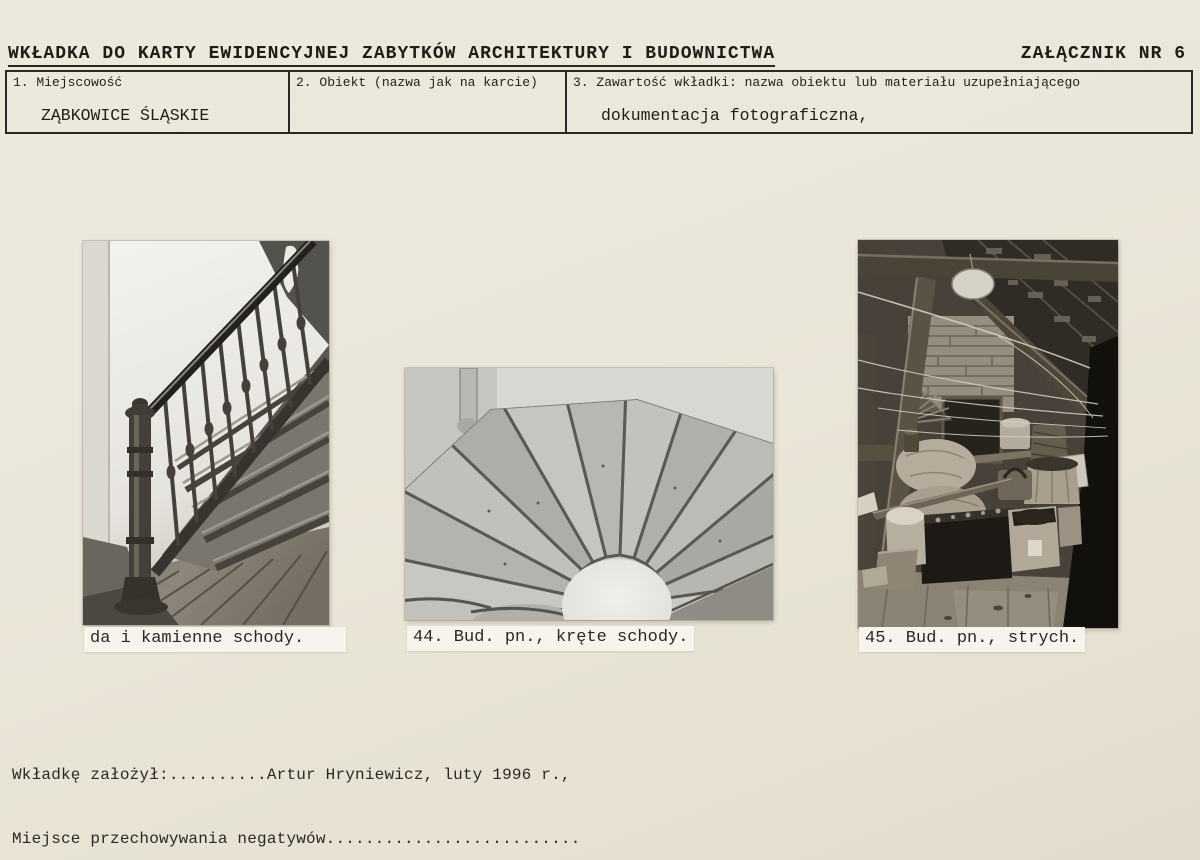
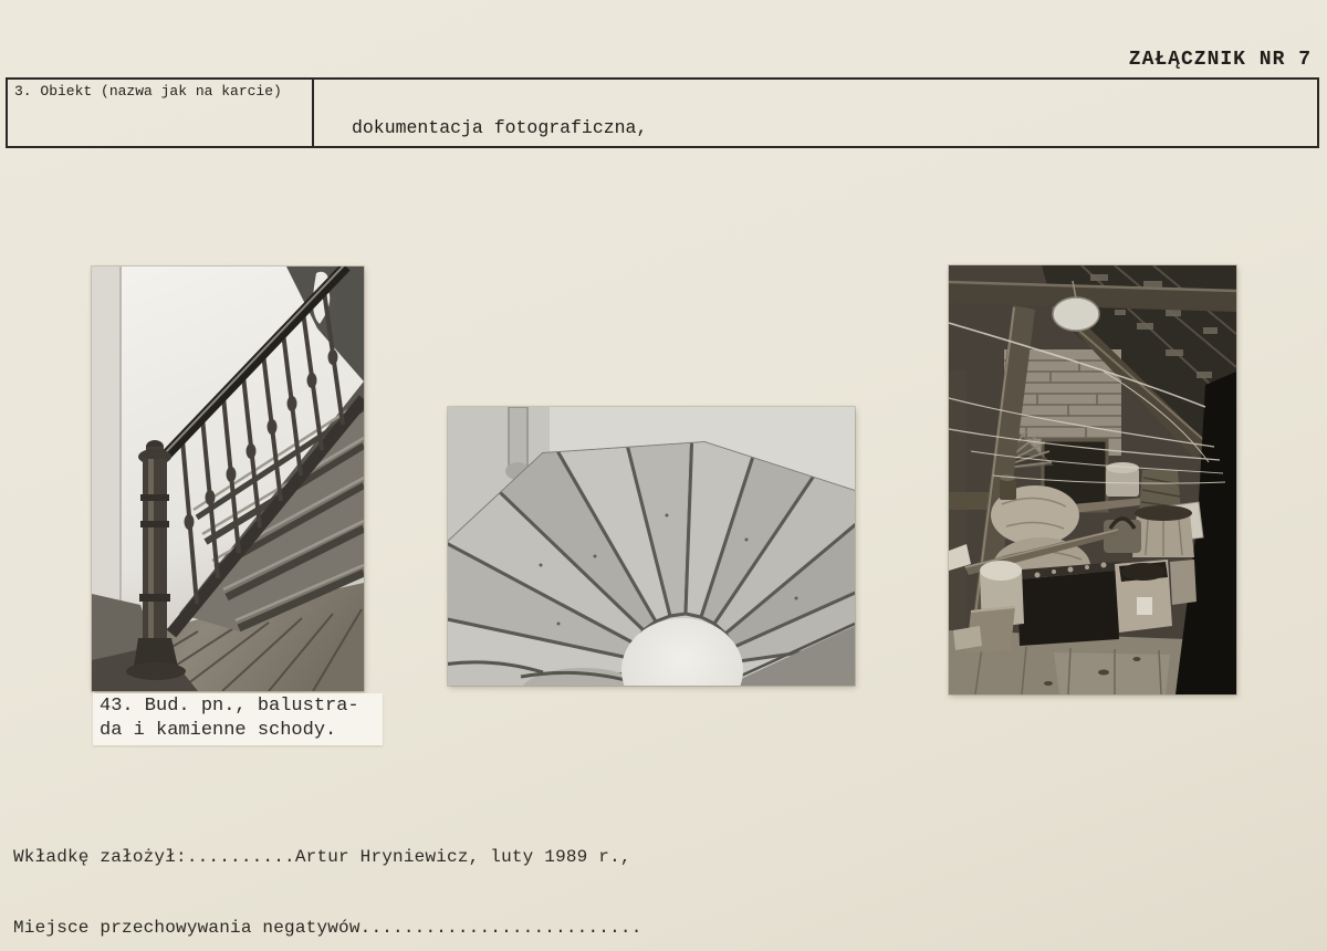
- WKŁADKA DO KARTY EWIDENCYJNEJ ZABYTKÓW ARCHITEKTURY I BUDOWNICTWA
- ZAŁĄCZNIK NR 6
+ ZAŁĄCZNIK NR 7
- 1. Miejscowość
- ZĄBKOWICE ŚLĄSKIE
- 2. Obiekt (nazwa jak na karcie)
+ 3. Obiekt (nazwa jak na karcie)
- 3. Zawartość wkładki: nazwa obiektu lub materiału uzupełniającego
  dokumentacja fotograficzna,
+ 43. Bud. pn., balustra-
  da i kamienne schody.
- 44. Bud. pn., kręte schody.
- 45. Bud. pn., strych.
- Wkładkę założył:..........Artur Hryniewicz, luty 1996 r.,
+ Wkładkę założył:..........Artur Hryniewicz, luty 1989 r.,
  Miejsce przechowywania negatywów..........................
